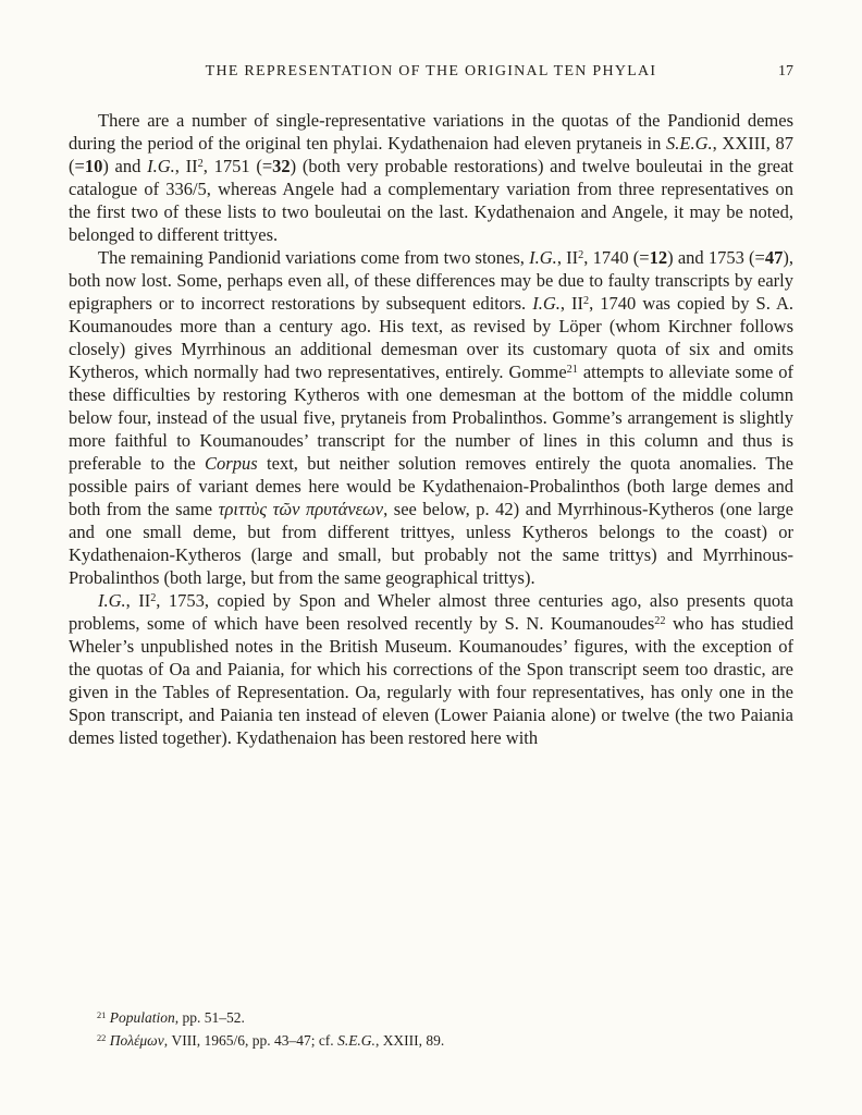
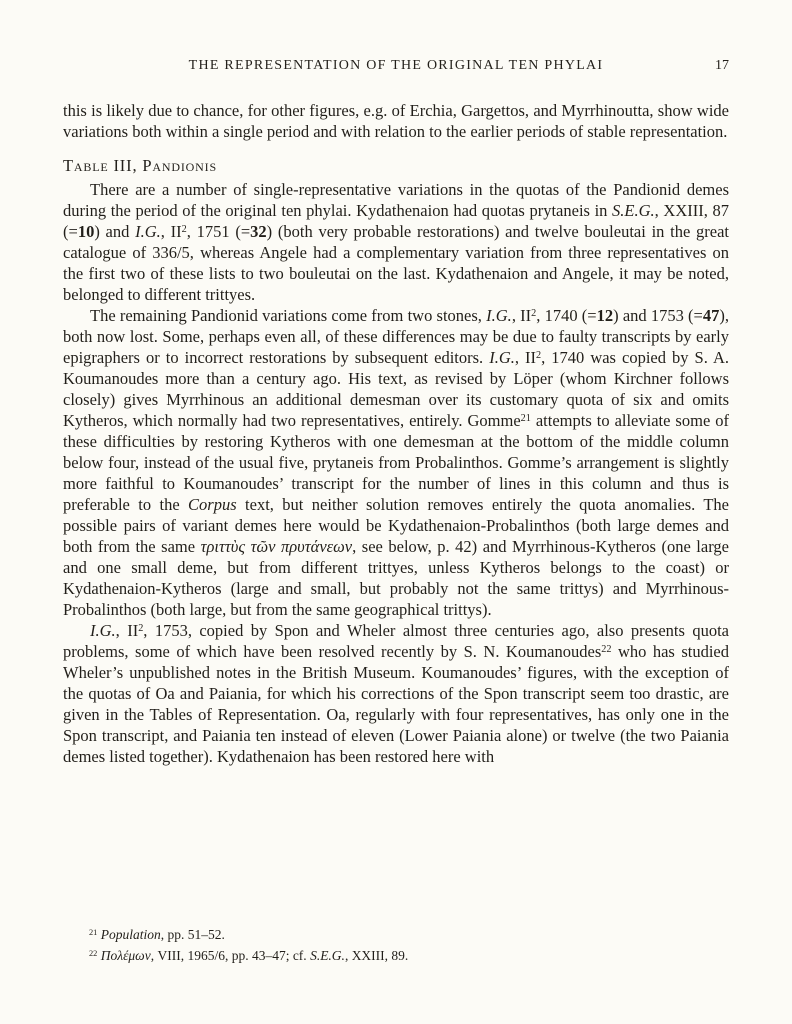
  THE REPRESENTATION OF THE ORIGINAL TEN PHYLAI
  17
+ this is likely due to chance, for other figures, e.g. of Erchia, Gargettos, and Myrrhinoutta, show wide variations both within a single period and with relation to the earlier periods of stable representation.
+ Table III, Pandionis
- There are a number of single-representative variations in the quotas of the Pandionid demes during the period of the original ten phylai. Kydathenaion had eleven prytaneis in S.E.G., XXIII, 87 (=10) and I.G., II2, 1751 (=32) (both very probable restorations) and twelve bouleutai in the great catalogue of 336/5, whereas Angele had a complementary variation from three representatives on the first two of these lists to two bouleutai on the last. Kydathenaion and Angele, it may be noted, belonged to different trittyes.
+ There are a number of single-representative variations in the quotas of the Pandionid demes during the period of the original ten phylai. Kydathenaion had quotas prytaneis in S.E.G., XXIII, 87 (=10) and I.G., II2, 1751 (=32) (both very probable restorations) and twelve bouleutai in the great catalogue of 336/5, whereas Angele had a complementary variation from three representatives on the first two of these lists to two bouleutai on the last. Kydathenaion and Angele, it may be noted, belonged to different trittyes.
  The remaining Pandionid variations come from two stones, I.G., II2, 1740 (=12) and 1753 (=47), both now lost. Some, perhaps even all, of these differences may be due to faulty transcripts by early epigraphers or to incorrect restorations by subsequent editors. I.G., II2, 1740 was copied by S. A. Koumanoudes more than a century ago. His text, as revised by Löper (whom Kirchner follows closely) gives Myrrhinous an additional demesman over its customary quota of six and omits Kytheros, which normally had two representatives, entirely. Gomme21 attempts to alleviate some of these difficulties by restoring Kytheros with one demesman at the bottom of the middle column below four, instead of the usual five, prytaneis from Probalinthos. Gomme’s arrangement is slightly more faithful to Koumanoudes’ transcript for the number of lines in this column and thus is preferable to the Corpus text, but neither solution removes entirely the quota anomalies. The possible pairs of variant demes here would be Kydathenaion-Probalinthos (both large demes and both from the same τριττὺς τῶν πρυτάνεων, see below, p. 42) and Myrrhinous-Kytheros (one large and one small deme, but from different trittyes, unless Kytheros belongs to the coast) or Kydathenaion-Kytheros (large and small, but probably not the same trittys) and Myrrhinous-Probalinthos (both large, but from the same geographical trittys).
  I.G., II2, 1753, copied by Spon and Wheler almost three centuries ago, also presents quota problems, some of which have been resolved recently by S. N. Koumanoudes22 who has studied Wheler’s unpublished notes in the British Museum. Koumanoudes’ figures, with the exception of the quotas of Oa and Paiania, for which his corrections of the Spon transcript seem too drastic, are given in the Tables of Representation. Oa, regularly with four representatives, has only one in the Spon transcript, and Paiania ten instead of eleven (Lower Paiania alone) or twelve (the two Paiania demes listed together). Kydathenaion has been restored here with
  21 Population, pp. 51–52.
  22 Πολέμων, VIII, 1965/6, pp. 43–47; cf. S.E.G., XXIII, 89.
